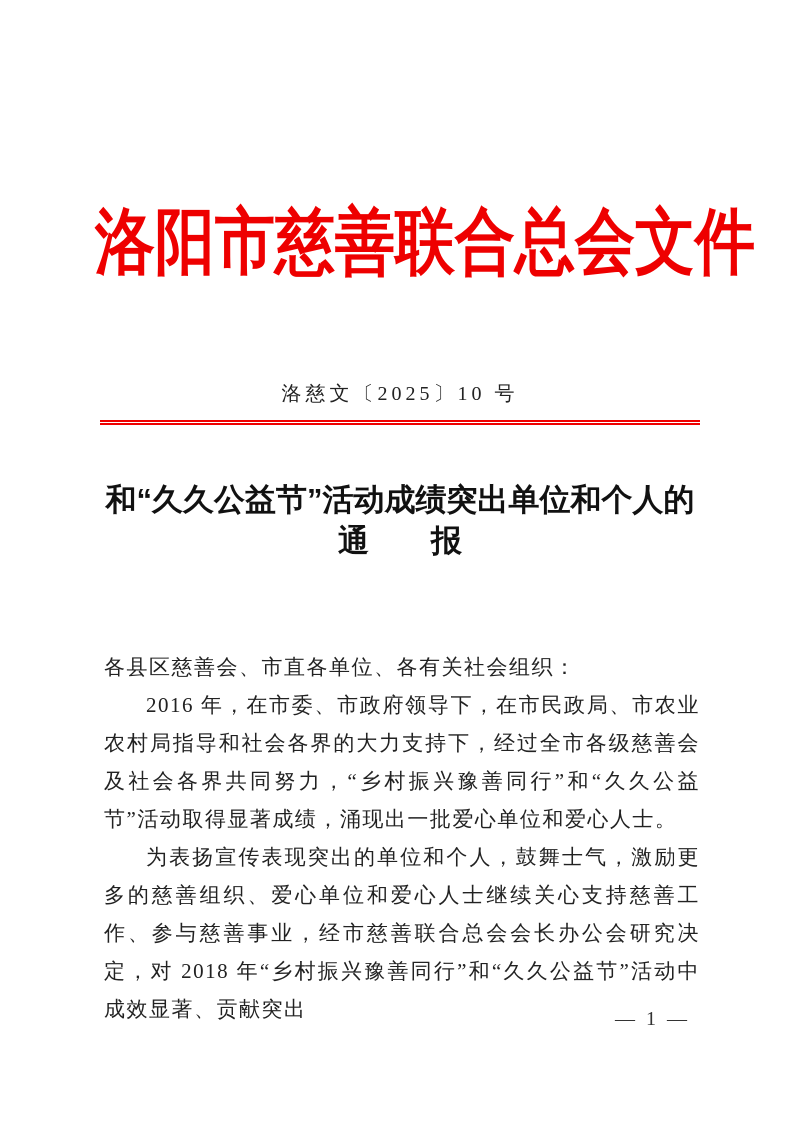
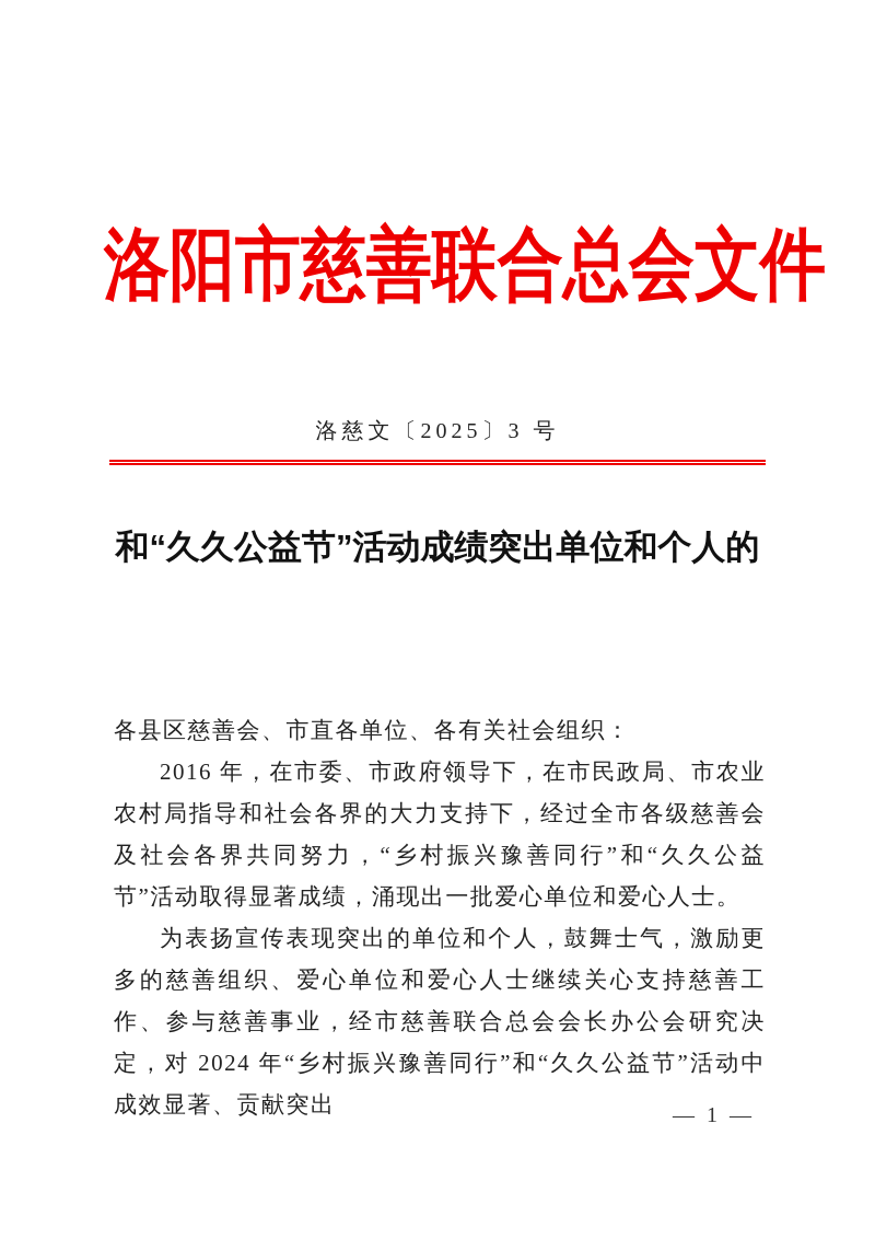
  洛阳市慈善联合总会文件
- 洛慈文〔2025〕10 号
+ 洛慈文〔2025〕3 号
  和“久久公益节”活动成绩突出单位和个人的
- 通 报
  各县区慈善会、市直各单位、各有关社会组织：
  2016 年，在市委、市政府领导下，在市民政局、市农业农村局指导和社会各界的大力支持下，经过全市各级慈善会及社会各界共同努力，“乡村振兴豫善同行”和“久久公益节”活动取得显著成绩，涌现出一批爱心单位和爱心人士。
- 为表扬宣传表现突出的单位和个人，鼓舞士气，激励更多的慈善组织、爱心单位和爱心人士继续关心支持慈善工作、参与慈善事业，经市慈善联合总会会长办公会研究决定，对 2018 年“乡村振兴豫善同行”和“久久公益节”活动中成效显著、贡献突出
+ 为表扬宣传表现突出的单位和个人，鼓舞士气，激励更多的慈善组织、爱心单位和爱心人士继续关心支持慈善工作、参与慈善事业，经市慈善联合总会会长办公会研究决定，对 2024 年“乡村振兴豫善同行”和“久久公益节”活动中成效显著、贡献突出
  — 1 —
